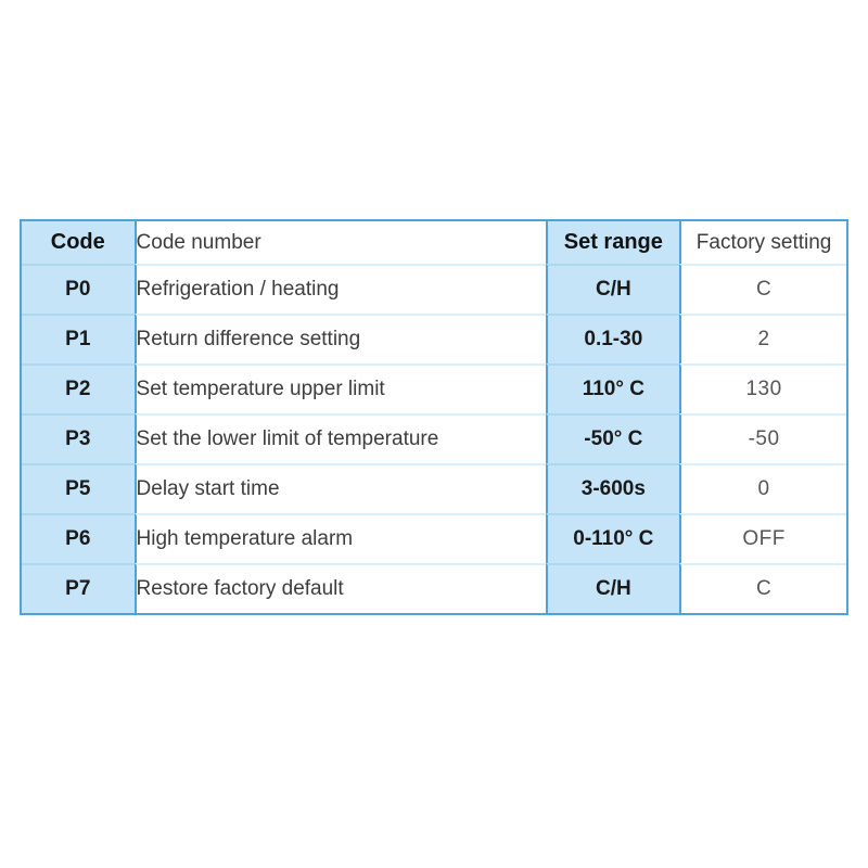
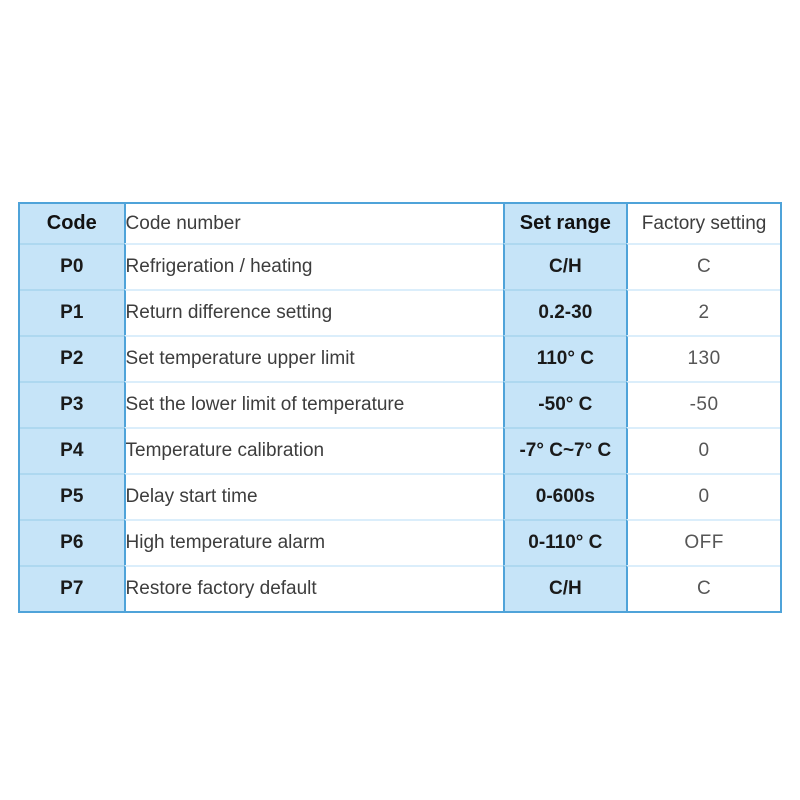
  Code	Code number	Set range	Factory setting
  P0	Refrigeration / heating	C/H	C
- P1	Return difference setting	0.1-30	2
+ P1	Return difference setting	0.2-30	2
  P2	Set temperature upper limit	110° C	130
  P3	Set the lower limit of temperature	-50° C	-50
+ P4	Temperature calibration	-7° C~7° C	0
- P5	Delay start time	3-600s	0
+ P5	Delay start time	0-600s	0
  P6	High temperature alarm	0-110° C	OFF
  P7	Restore factory default	C/H	C
